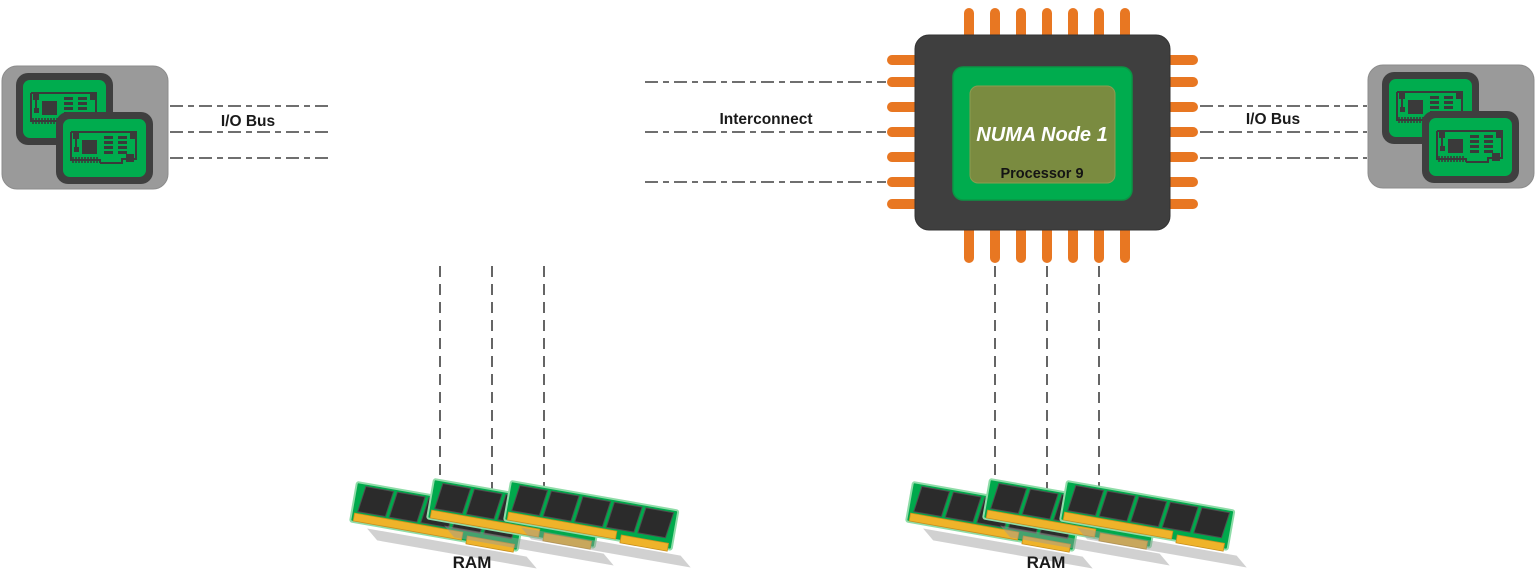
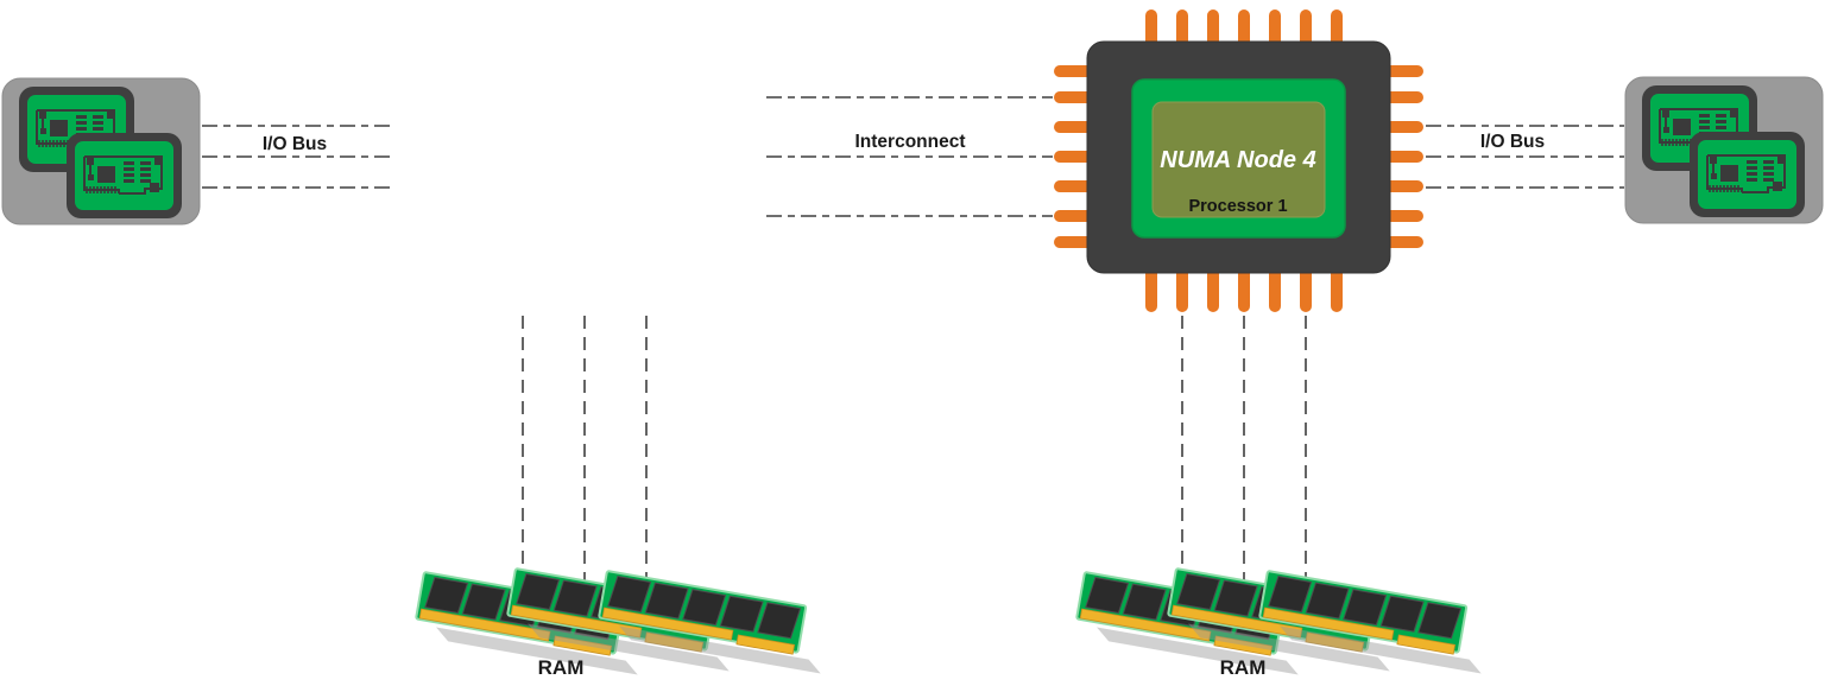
- NUMA Node 1
+ NUMA Node 4
- Processor 9
+ Processor 1
  I/O Bus
  Interconnect
  I/O Bus
  RAM
  RAM
